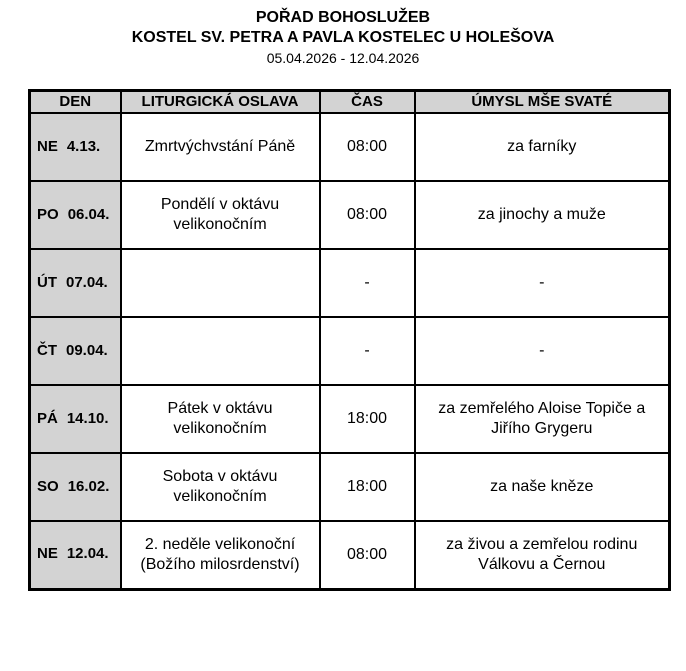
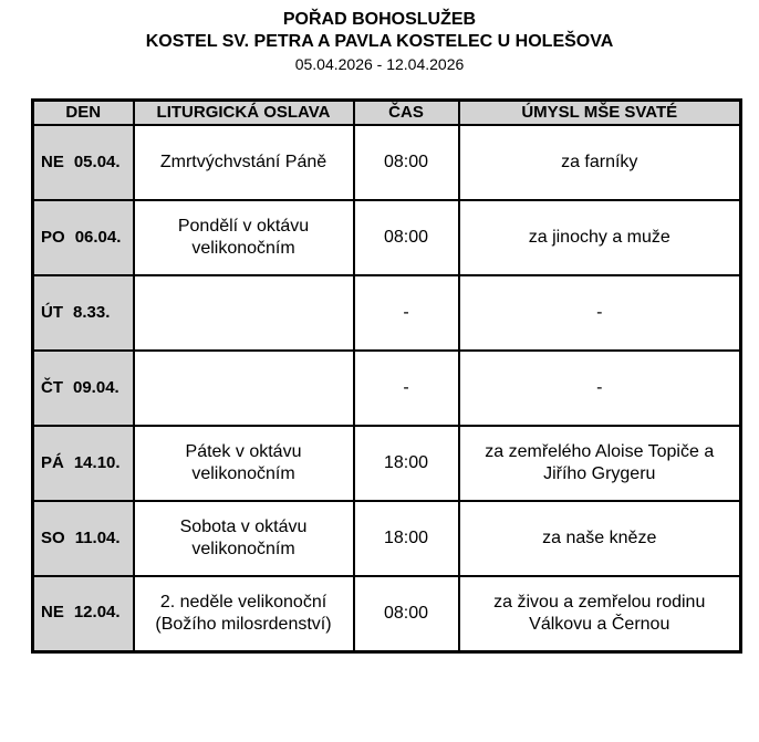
  POŘAD BOHOSLUŽEB
  KOSTEL SV. PETRA A PAVLA KOSTELEC U HOLEŠOVA
  05.04.2026 - 12.04.2026
  DEN	LITURGICKÁ OSLAVA	ČAS	ÚMYSL MŠE SVATÉ
- NE 4.13.	Zmrtvýchvstání Páně	08:00	za farníky
+ NE 05.04.	Zmrtvýchvstání Páně	08:00	za farníky
  PO 06.04.	Pondělí v oktávu velikonočním	08:00	za jinochy a muže
- ÚT 07.04.		-	-
+ ÚT 8.33.		-	-
  ČT 09.04.		-	-
  PÁ 14.10.	Pátek v oktávu velikonočním	18:00	za zemřelého Aloise Topiče a Jiřího Grygeru
- SO 16.02.	Sobota v oktávu velikonočním	18:00	za naše kněze
+ SO 11.04.	Sobota v oktávu velikonočním	18:00	za naše kněze
  NE 12.04.	2. neděle velikonoční (Božího milosrdenství)	08:00	za živou a zemřelou rodinu Válkovu a Černou
